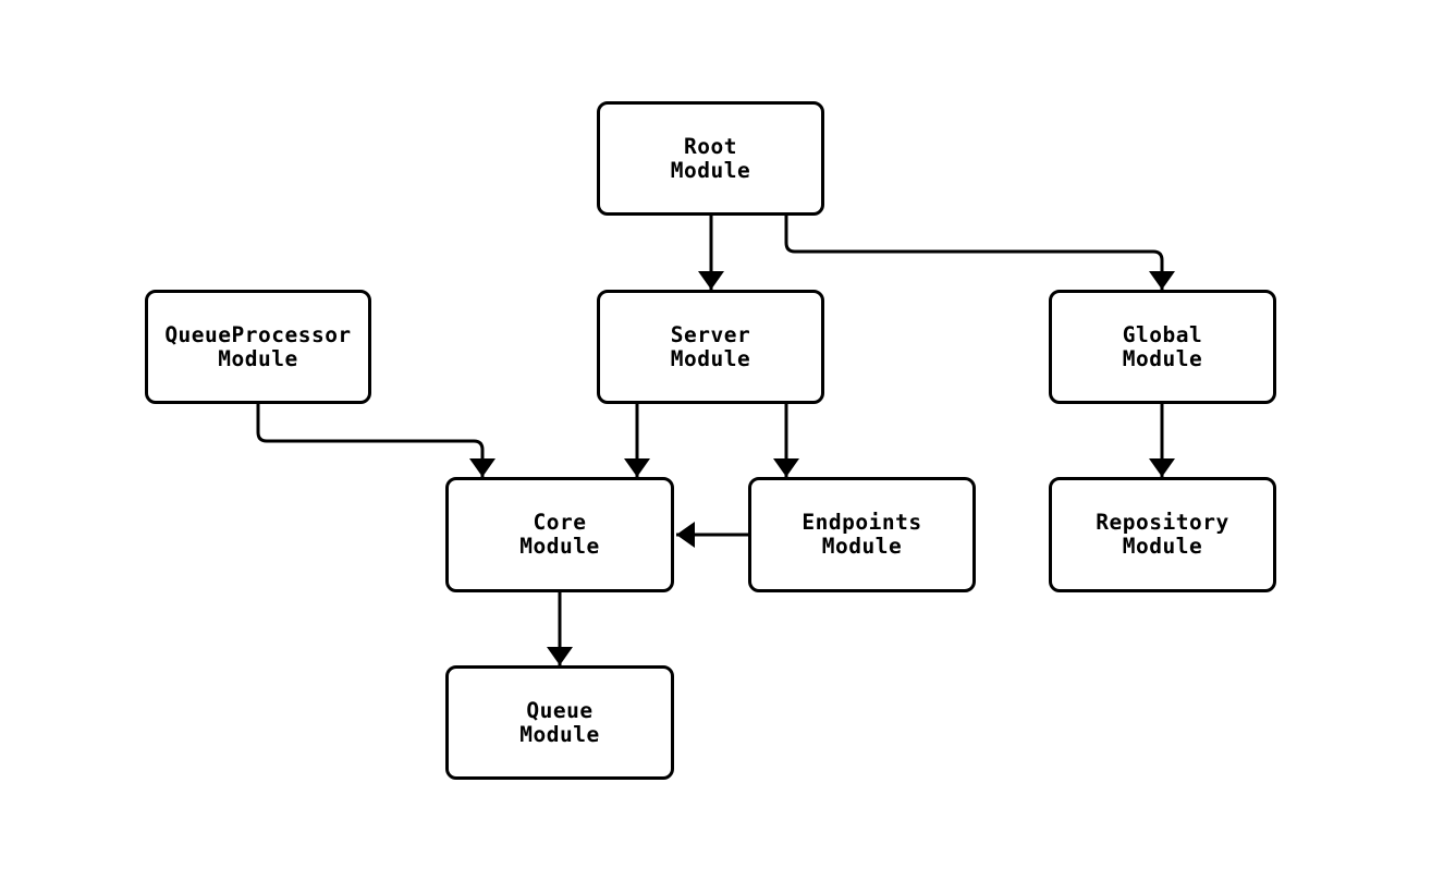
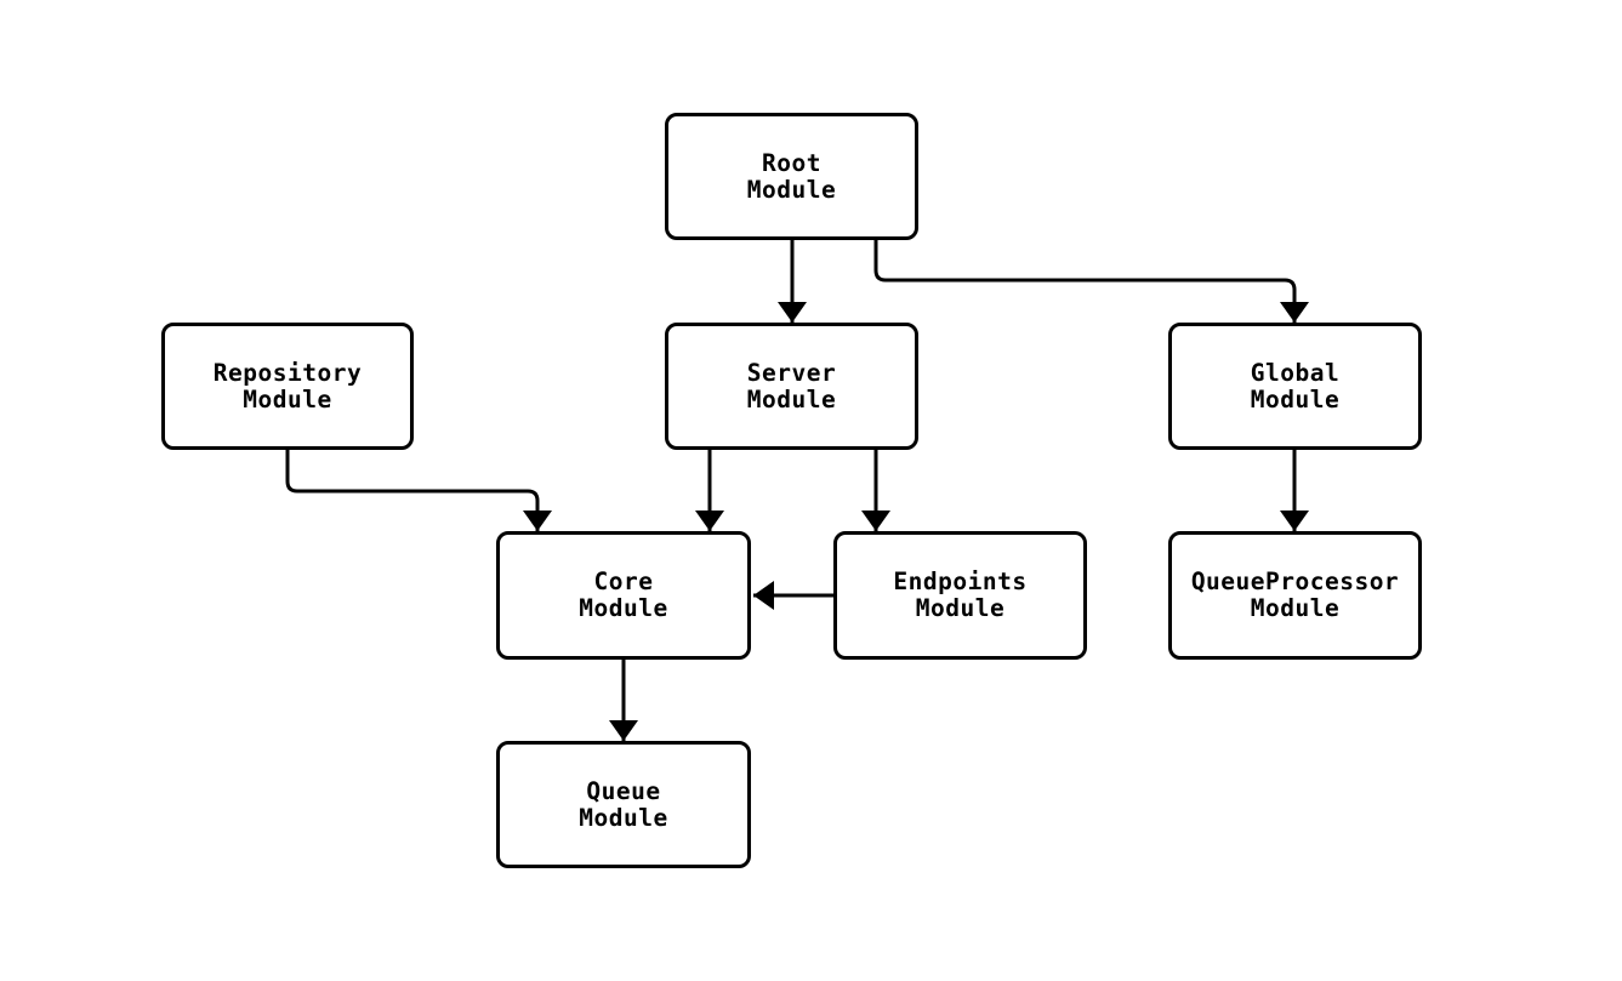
  Root
  Module
- QueueProcessor
+ Repository
  Module
  Server
  Module
  Global
  Module
  Core
  Module
  Endpoints
  Module
- Repository
+ QueueProcessor
  Module
  Queue
  Module
